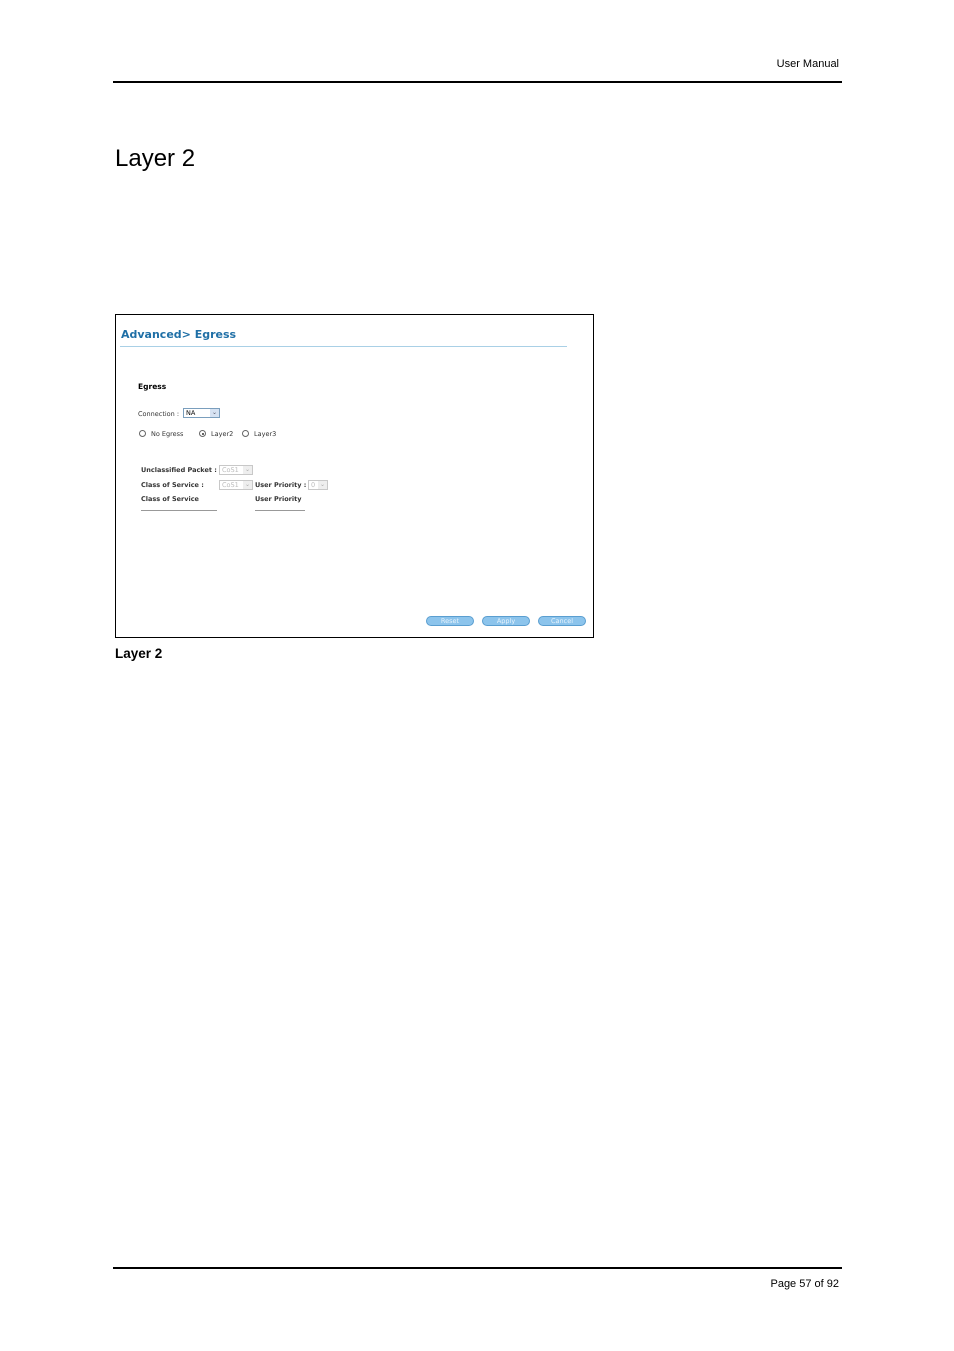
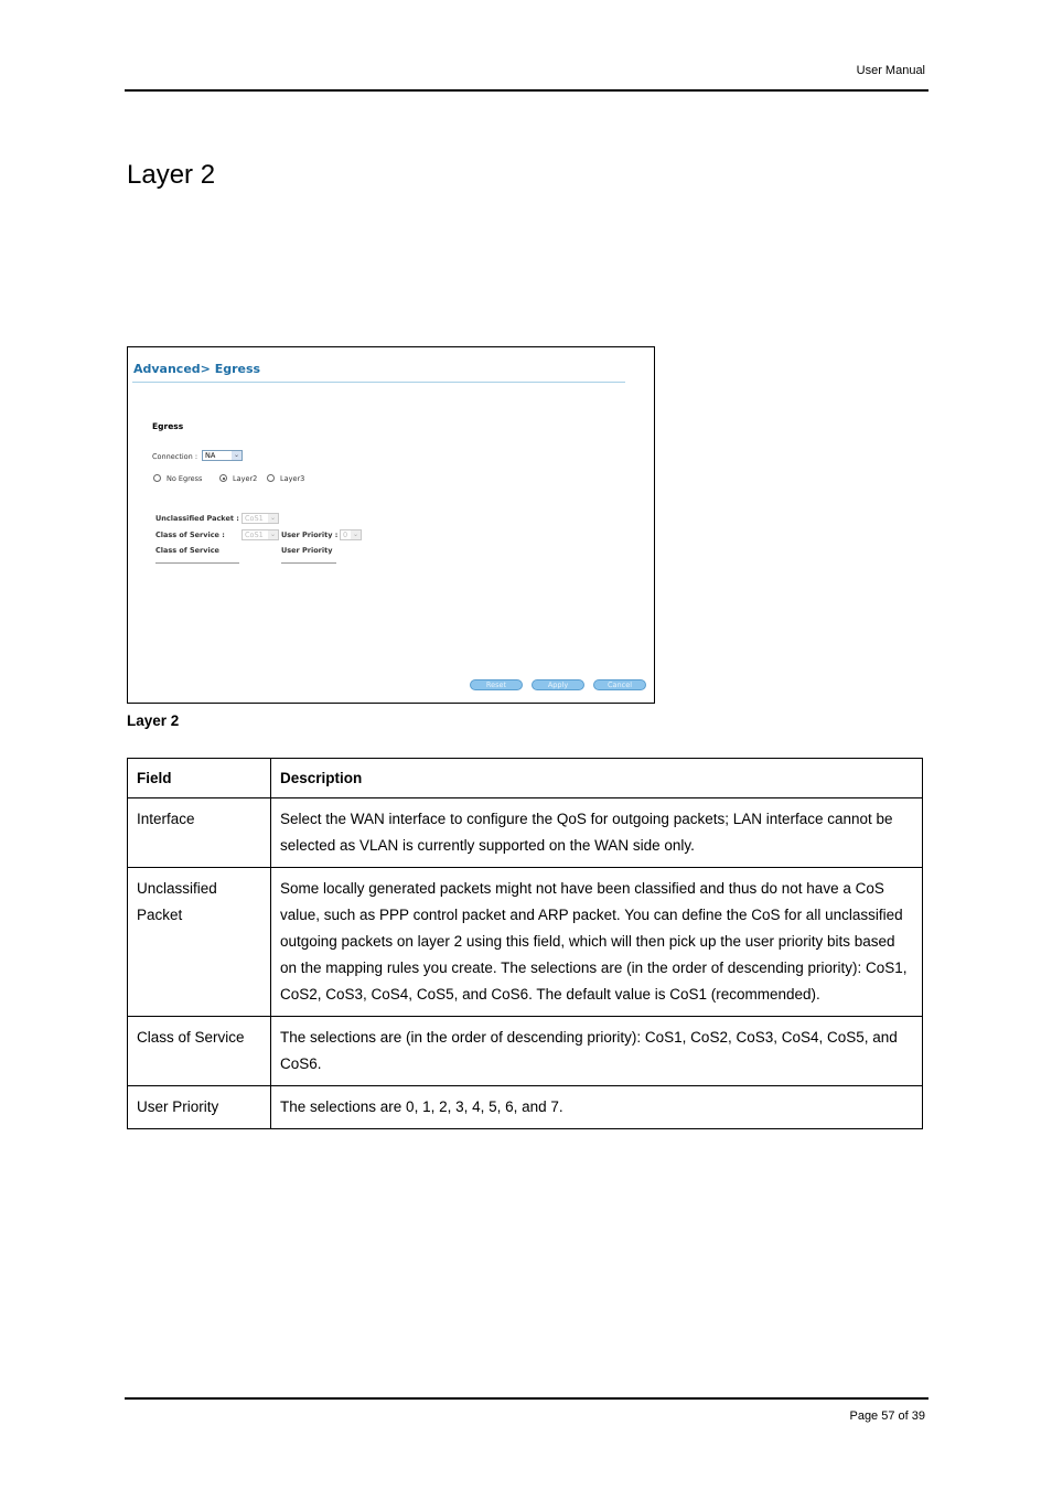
  User Manual
  Layer 2
  Advanced> Egress
  Egress
  Connection :
  NA
  No Egress
  Layer2
  Layer3
  Unclassified Packet :
  CoS1
  Class of Service :
  CoS1
  User Priority :
  0
  Class of Service
  User Priority
  Reset
  Apply
  Cancel
  Layer 2
+ Field	Description
+ Interface	Select the WAN interface to configure the QoS for outgoing packets; LAN interface cannot be selected as VLAN is currently supported on the WAN side only.
+ Unclassified Packet	Some locally generated packets might not have been classified and thus do not have a CoS value, such as PPP control packet and ARP packet. You can define the CoS for all unclassified outgoing packets on layer 2 using this field, which will then pick up the user priority bits based on the mapping rules you create. The selections are (in the order of descending priority): CoS1, CoS2, CoS3, CoS4, CoS5, and CoS6. The default value is CoS1 (recommended).
+ Class of Service	The selections are (in the order of descending priority): CoS1, CoS2, CoS3, CoS4, CoS5, and CoS6.
+ User Priority	The selections are 0, 1, 2, 3, 4, 5, 6, and 7.
- Page 57 of 92
+ Page 57 of 39
